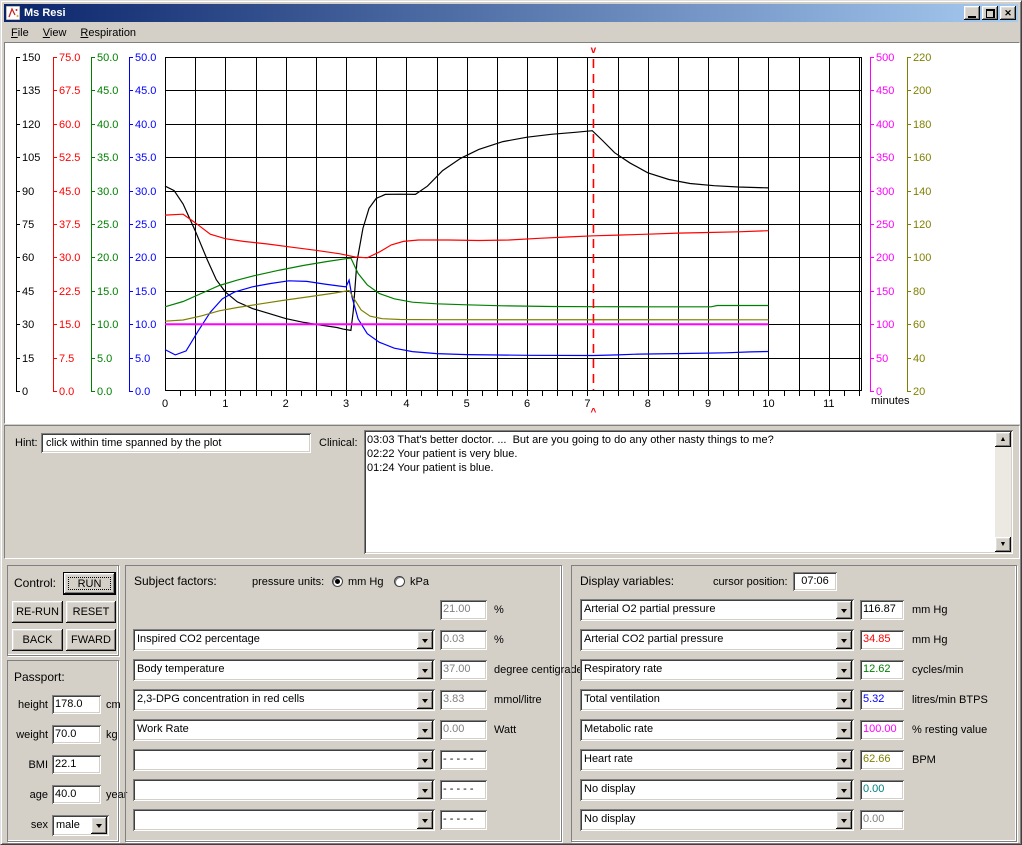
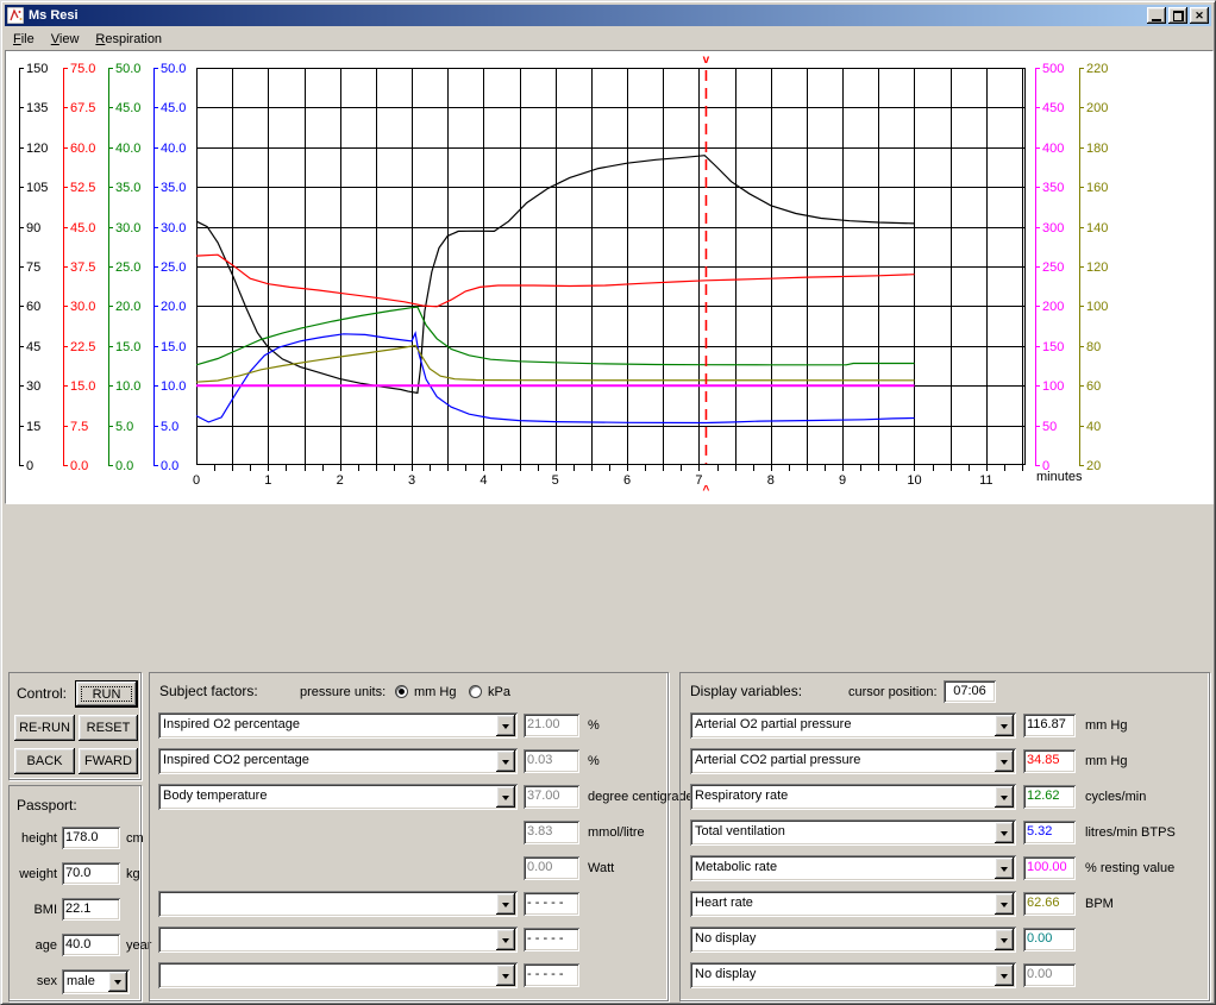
  Ms Resi
  ✕
  File
  View
  Respiration
  150
  135
  120
  105
  90
  75
  60
  45
  30
  15
  0
  75.0
  67.5
  60.0
  52.5
  45.0
  37.5
  30.0
  22.5
  15.0
  7.5
  0.0
  50.0
  45.0
  40.0
  35.0
  30.0
  25.0
  20.0
  15.0
  10.0
  5.0
  0.0
  50.0
  45.0
  40.0
  35.0
  30.0
  25.0
  20.0
  15.0
  10.0
  5.0
  0.0
  0
  1
  2
  3
  4
  5
  6
  7
  8
  9
  10
  11
  v
  ^
  500
  450
  400
  350
  300
  250
  200
  150
  100
  50
  0
  220
  200
  180
  160
  140
  120
  100
  80
  60
  40
  20
  minutes
- Hint:
- click within time spanned by the plot
- Clinical:
- 03:03 That's better doctor. ... But are you going to do any other nasty things to me?
- 02:22 Your patient is very blue.
- 01:24 Your patient is blue.
  Control:
  RUN
  RE-RUN
  RESET
  BACK
  FWARD
  Passport:
  height
  178.0
  cm
  weight
  70.0
  kg
  BMI
  22.1
  age
  40.0
  year
  sex
  male
  Subject factors:
  pressure units:
  mm Hg
  kPa
+ Inspired O2 percentage
  21.00
  %
  Inspired CO2 percentage
  0.03
  %
  Body temperature
  37.00
  degree centigrad
- 2,3-DPG concentration in red cells
  3.83
  mmol/litre
- Work Rate
  0.00
  Watt
  - - - - -
  - - - - -
  - - - - -
  Display variables:
  cursor position:
  07:06
  Arterial O2 partial pressure
  116.87
  mm Hg
  Arterial CO2 partial pressure
  34.85
  mm Hg
  Respiratory rate
  12.62
  cycles/min
  Total ventilation
  5.32
  litres/min BTPS
  Metabolic rate
  100.00
  % resting value
  Heart rate
  62.66
  BPM
  No display
  0.00
  No display
  0.00
